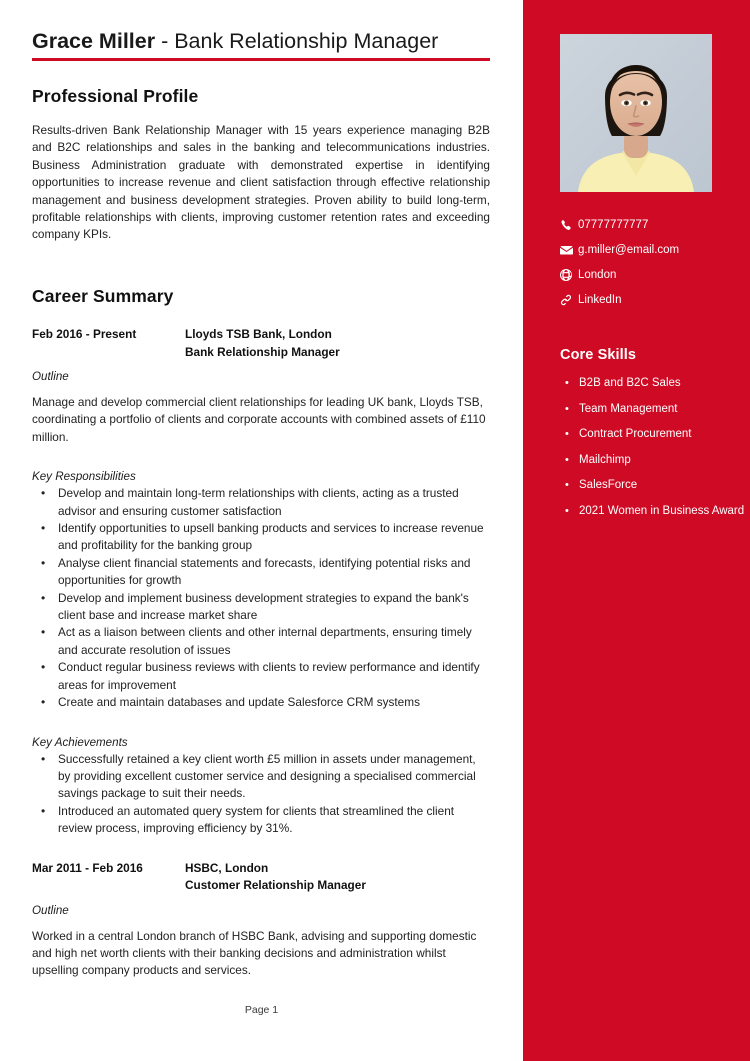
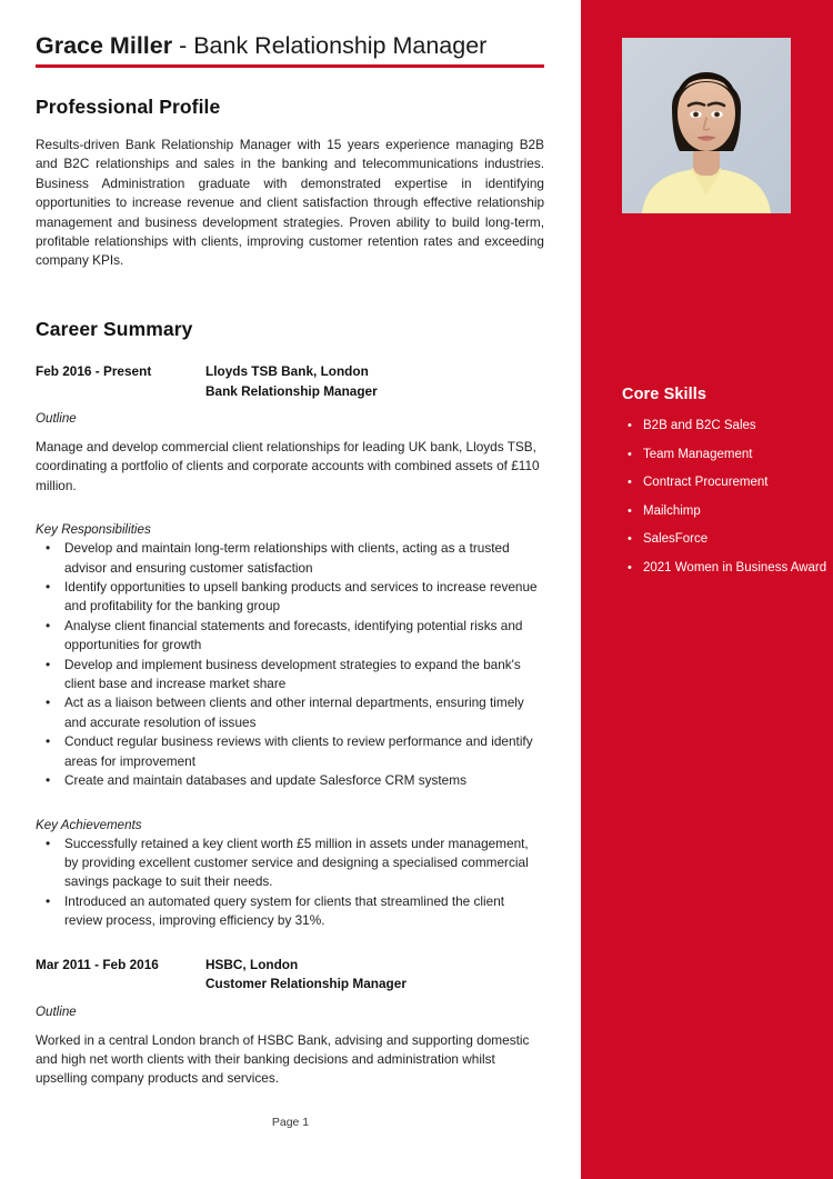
  Grace Miller - Bank Relationship Manager
  Professional Profile
  Results-driven Bank Relationship Manager with 15 years experience managing B2B and B2C relationships and sales in the banking and telecommunications industries. Business Administration graduate with demonstrated expertise in identifying opportunities to increase revenue and client satisfaction through effective relationship management and business development strategies. Proven ability to build long-term, profitable relationships with clients, improving customer retention rates and exceeding company KPIs.
  Career Summary
  Feb 2016 - Present
  Lloyds TSB Bank, London
  Bank Relationship Manager
  Outline
  Manage and develop commercial client relationships for leading UK bank, Lloyds TSB, coordinating a portfolio of clients and corporate accounts with combined assets of £110 million.
  Key Responsibilities
  Develop and maintain long-term relationships with clients, acting as a trusted advisor and ensuring customer satisfaction
  Identify opportunities to upsell banking products and services to increase revenue and profitability for the banking group
  Analyse client financial statements and forecasts, identifying potential risks and opportunities for growth
  Develop and implement business development strategies to expand the bank's client base and increase market share
  Act as a liaison between clients and other internal departments, ensuring timely and accurate resolution of issues
  Conduct regular business reviews with clients to review performance and identify areas for improvement
  Create and maintain databases and update Salesforce CRM systems
  Key Achievements
  Successfully retained a key client worth £5 million in assets under management, by providing excellent customer service and designing a specialised commercial savings package to suit their needs.
  Introduced an automated query system for clients that streamlined the client review process, improving efficiency by 31%.
  Mar 2011 - Feb 2016
  HSBC, London
  Customer Relationship Manager
  Outline
  Worked in a central London branch of HSBC Bank, advising and supporting domestic and high net worth clients with their banking decisions and administration whilst upselling company products and services.
  Page 1
- 07777777777
- g.miller@email.com
- London
- LinkedIn
  Core Skills
  •
  B2B and B2C Sales
  •
  Team Management
  •
  Contract Procurement
  •
  Mailchimp
  •
  SalesForce
  •
  2021 Women in Business Award
